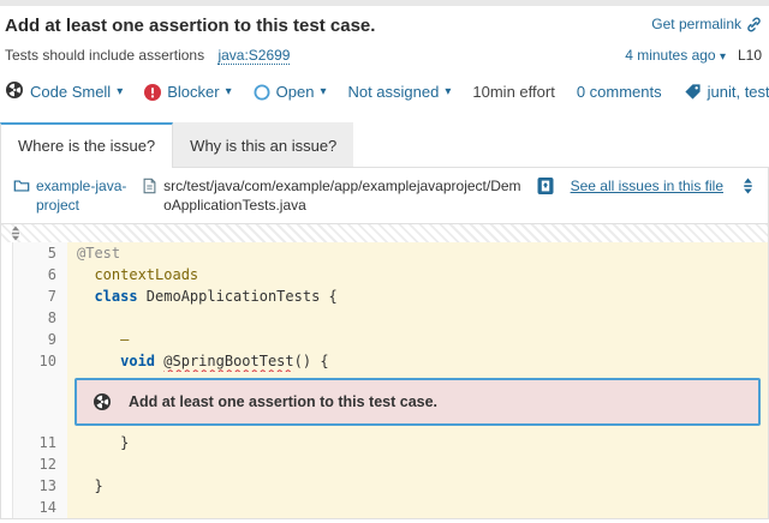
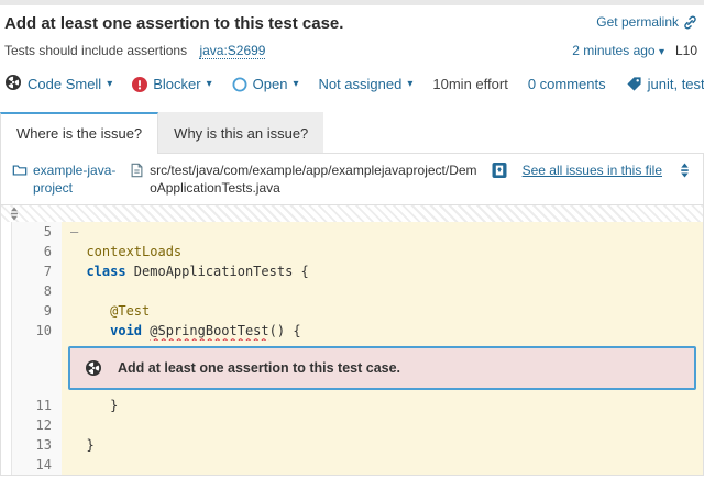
  Add at least one assertion to this test case.
  Get permalink
  Tests should include assertions java:S2699
- 4 minutes ago ▾
+ 2 minutes ago ▾
  L10
  Code Smell
  ▾
  Blocker
  ▾
  Open
  ▾
  Not assigned
  ▾
  10min effort
  0 comments
  junit, test
  Where is the issue?
  Why is this an issue?
  example-java-project
  src/test/java/com/example/app/examplejavaproject/DemoApplicationTests.java
  See all issues in this file
  5
- @Test
+ –
  6
  contextLoads
  7
  class DemoApplicationTests {
  8
  9
- –
+ @Test
  10
  void @SpringBootTest() {
  Add at least one assertion to this test case.
  11
  }
  12
  13
  }
  14
